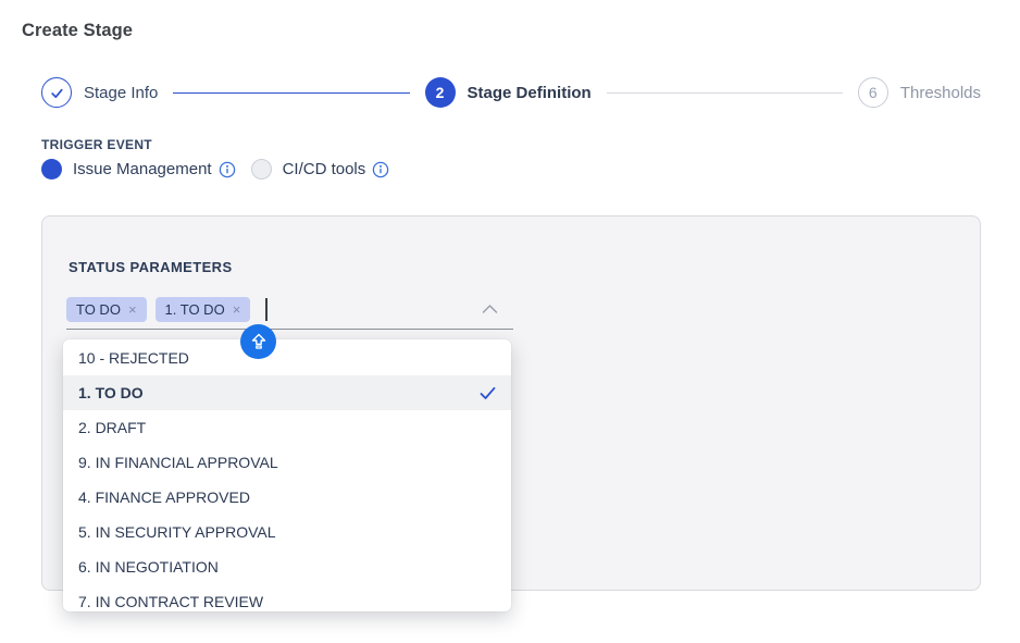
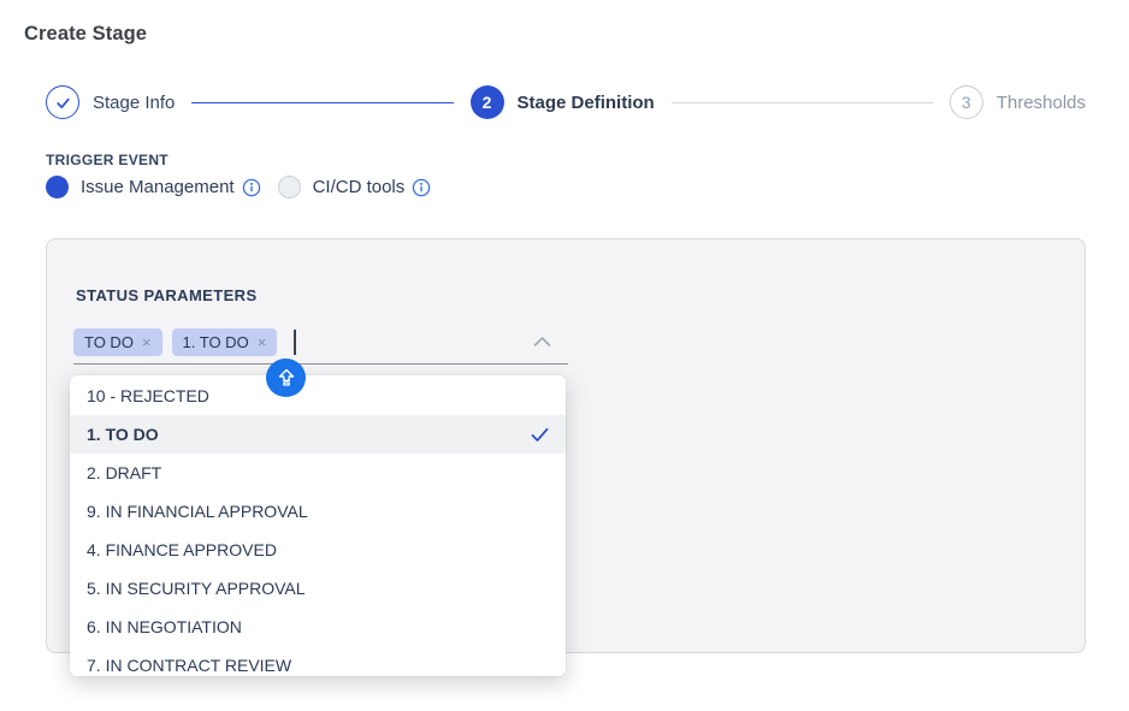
  Create Stage
  Stage Info
  2
  Stage Definition
- 6
+ 3
  Thresholds
  TRIGGER EVENT
  Issue Management
  CI/CD tools
  STATUS PARAMETERS
  TO DO
  ×
  1. TO DO
  ×
  10 - REJECTED
  1. TO DO
  2. DRAFT
  9. IN FINANCIAL APPROVAL
  4. FINANCE APPROVED
  5. IN SECURITY APPROVAL
  6. IN NEGOTIATION
  7. IN CONTRACT REVIEW
